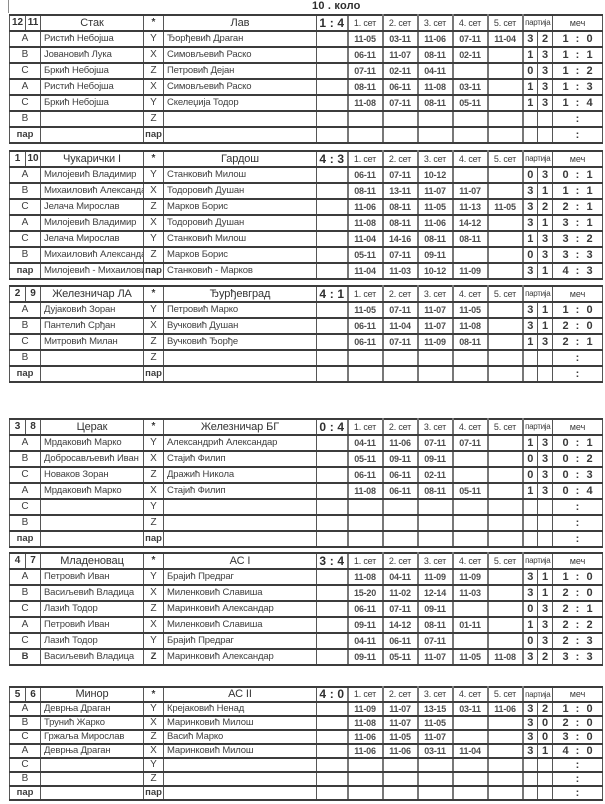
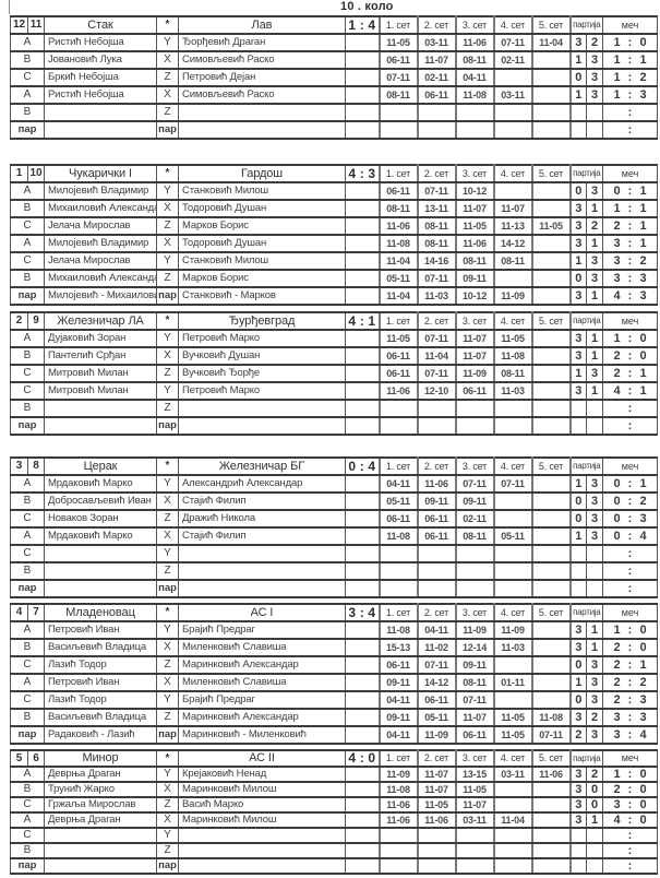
  10 . коло
  12	11	Стак	*	Лав	1 : 4	1. сет	2. сет	3. сет	4. сет	5. сет	партија	меч
  A	Ристић Небојша	Y	Ђорђевић Драган		11-05	03-11	11-06	07-11	11-04	3	2	1 : 0
  B	Јовановић Лука	X	Симовљевић Раско		06-11	11-07	08-11	02-11		1	3	1 : 1
  C	Бркић Небојша	Z	Петровић Дејан		07-11	02-11	04-11			0	3	1 : 2
  A	Ристић Небојша	X	Симовљевић Раско		08-11	06-11	11-08	03-11		1	3	1 : 3
- C	Бркић Небојша	Y	Скелеџија Тодор		11-08	07-11	08-11	05-11		1	3	1 : 4
  B		Z										:
  пар		пар										:
  1	10	Чукарички I	*	Гардош	4 : 3	1. сет	2. сет	3. сет	4. сет	5. сет	партија	меч
  A	Милојевић Владимир	Y	Станковић Милош		06-11	07-11	10-12			0	3	0 : 1
  B	Михаиловић Александ	X	Тодоровић Душан		08-11	13-11	11-07	11-07		3	1	1 : 1
  C	Јелача Мирослав	Z	Марков Борис		11-06	08-11	11-05	11-13	11-05	3	2	2 : 1
  A	Милојевић Владимир	X	Тодоровић Душан		11-08	08-11	11-06	14-12		3	1	3 : 1
  C	Јелача Мирослав	Y	Станковић Милош		11-04	14-16	08-11	08-11		1	3	3 : 2
  B	Михаиловић Александ	Z	Марков Борис		05-11	07-11	09-11			0	3	3 : 3
  пар	Милојевић - Михаилов	пар	Станковић - Марков		11-04	11-03	10-12	11-09		3	1	4 : 3
  2	9	Железничар ЛА	*	Ђурђевград	4 : 1	1. сет	2. сет	3. сет	4. сет	5. сет	партија	меч
  A	Дујаковић Зоран	Y	Петровић Марко		11-05	07-11	11-07	11-05		3	1	1 : 0
  B	Пантелић Срђан	X	Вучковић Душан		06-11	11-04	11-07	11-08		3	1	2 : 0
  C	Митровић Милан	Z	Вучковић Ђорђе		06-11	07-11	11-09	08-11		1	3	2 : 1
+ C	Митровић Милан	Y	Петровић Марко		11-06	12-10	06-11	11-03		3	1	4 : 1
  B		Z										:
  пар		пар										:
  3	8	Церак	*	Железничар БГ	0 : 4	1. сет	2. сет	3. сет	4. сет	5. сет	партија	меч
  A	Мрдаковић Марко	Y	Александрић Александар		04-11	11-06	07-11	07-11		1	3	0 : 1
  B	Добросављевић Иван	X	Стајић Филип		05-11	09-11	09-11			0	3	0 : 2
  C	Новаков Зоран	Z	Дражић Никола		06-11	06-11	02-11			0	3	0 : 3
  A	Мрдаковић Марко	X	Стајић Филип		11-08	06-11	08-11	05-11		1	3	0 : 4
  C		Y										:
  B		Z										:
  пар		пар										:
  4	7	Младеновац	*	АС I	3 : 4	1. сет	2. сет	3. сет	4. сет	5. сет	партија	меч
  A	Петровић Иван	Y	Брајић Предраг		11-08	04-11	11-09	11-09		3	1	1 : 0
- B	Васиљевић Владица	X	Миленковић Славиша		15-20	11-02	12-14	11-03		3	1	2 : 0
+ B	Васиљевић Владица	X	Миленковић Славиша		15-13	11-02	12-14	11-03		3	1	2 : 0
  C	Лазић Тодор	Z	Маринковић Александар		06-11	07-11	09-11			0	3	2 : 1
  A	Петровић Иван	X	Миленковић Славиша		09-11	14-12	08-11	01-11		1	3	2 : 2
  C	Лазић Тодор	Y	Брајић Предраг		04-11	06-11	07-11			0	3	2 : 3
  B	Васиљевић Владица	Z	Маринковић Александар		09-11	05-11	11-07	11-05	11-08	3	2	3 : 3
+ пар	Радаковић - Лазић	пар	Маринковић - Миленковић		04-11	11-09	06-11	11-05	07-11	2	3	3 : 4
  5	6	Минор	*	АС II	4 : 0	1. сет	2. сет	3. сет	4. сет	5. сет	партија	меч
  A	Деврња Драган	Y	Крејаковић Ненад		11-09	11-07	13-15	03-11	11-06	3	2	1 : 0
  B	Трунић Жарко	X	Маринковић Милош		11-08	11-07	11-05			3	0	2 : 0
  C	Гржаља Мирослав	Z	Васић Марко		11-06	11-05	11-07			3	0	3 : 0
  A	Деврња Драган	X	Маринковић Милош		11-06	11-06	03-11	11-04		3	1	4 : 0
  C		Y										:
  B		Z										:
  пар		пар										:
